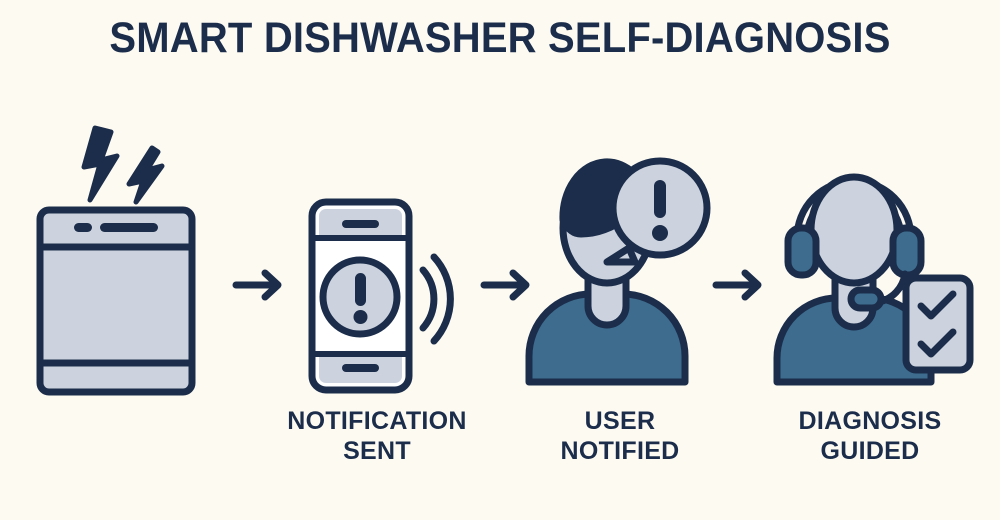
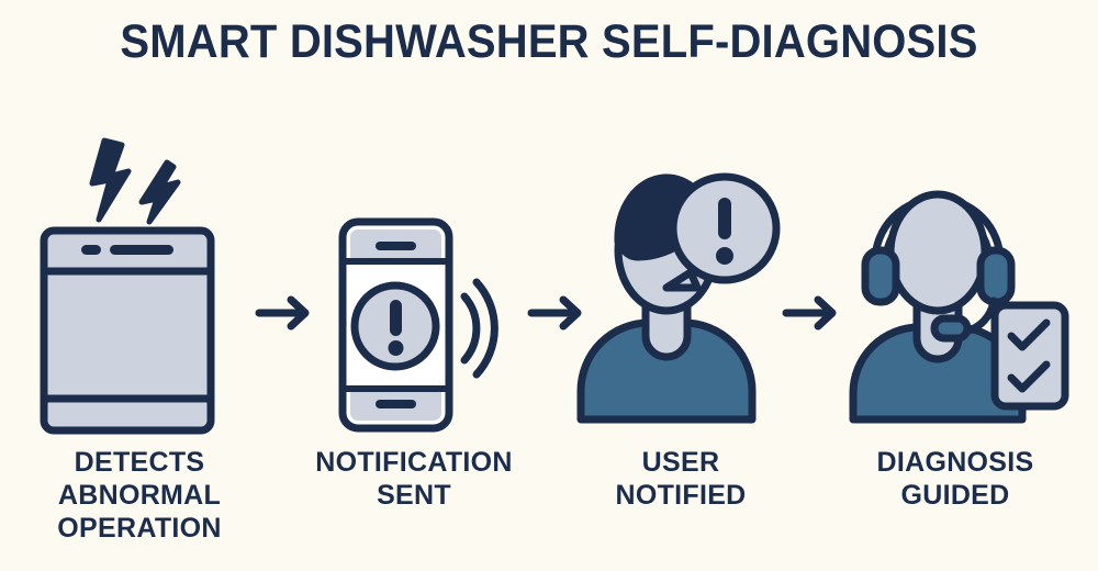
  SMART DISHWASHER SELF-DIAGNOSIS
+ DETECTS
+ ABNORMAL
+ OPERATION
  NOTIFICATION
  SENT
  USER
  NOTIFIED
  DIAGNOSIS
  GUIDED
